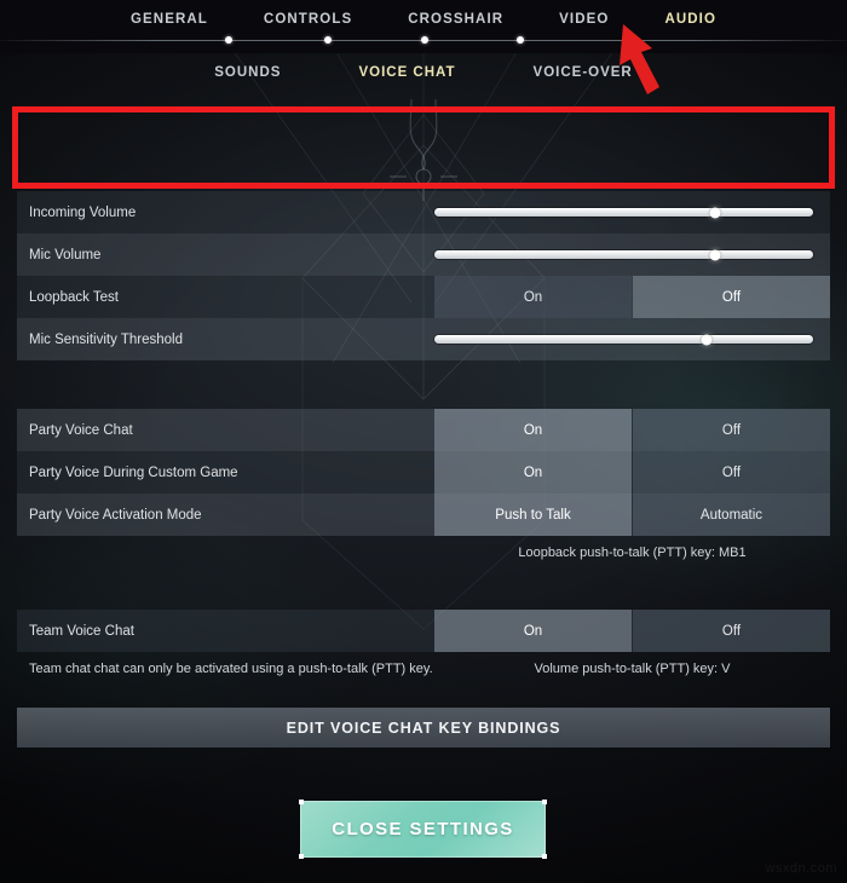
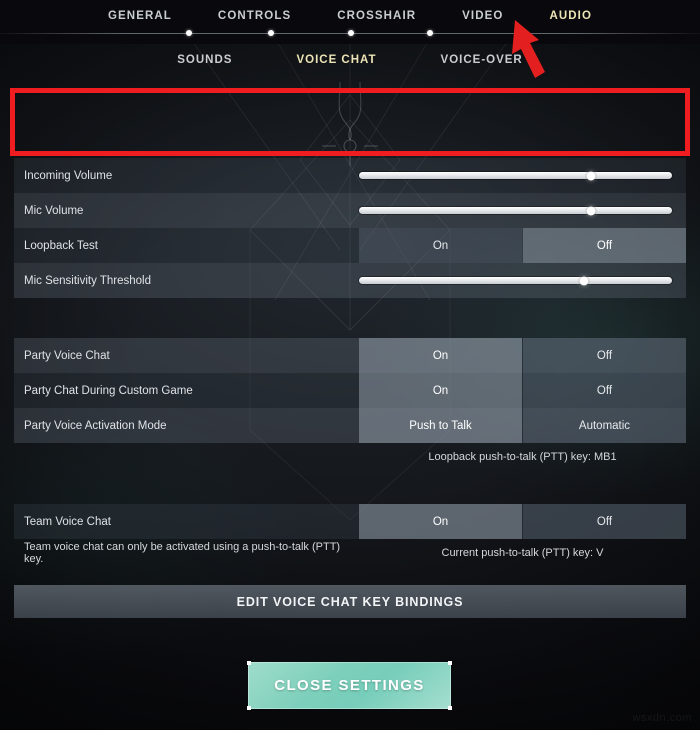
  GENERAL
  CONTROLS
  CROSSHAIR
  VIDEO
  AUDIO
  SOUNDS
  VOICE CHAT
  VOICE-OVER
  Incoming Volume
  Mic Volume
  Loopback Test
  On
  Off
  Mic Sensitivity Threshold
  Party Voice Chat
  On
  Off
- Party Voice During Custom Game
+ Party Chat During Custom Game
  On
  Off
  Party Voice Activation Mode
  Push to Talk
  Automatic
  Loopback push-to-talk (PTT) key: MB1
  Team Voice Chat
  On
  Off
- Team chat chat can only be activated using a push-to-talk (PTT) key.
+ Team voice chat can only be activated using a push-to-talk (PTT) key.
- Volume push-to-talk (PTT) key: V
+ Current push-to-talk (PTT) key: V
  EDIT VOICE CHAT KEY BINDINGS
  CLOSE SETTINGS
